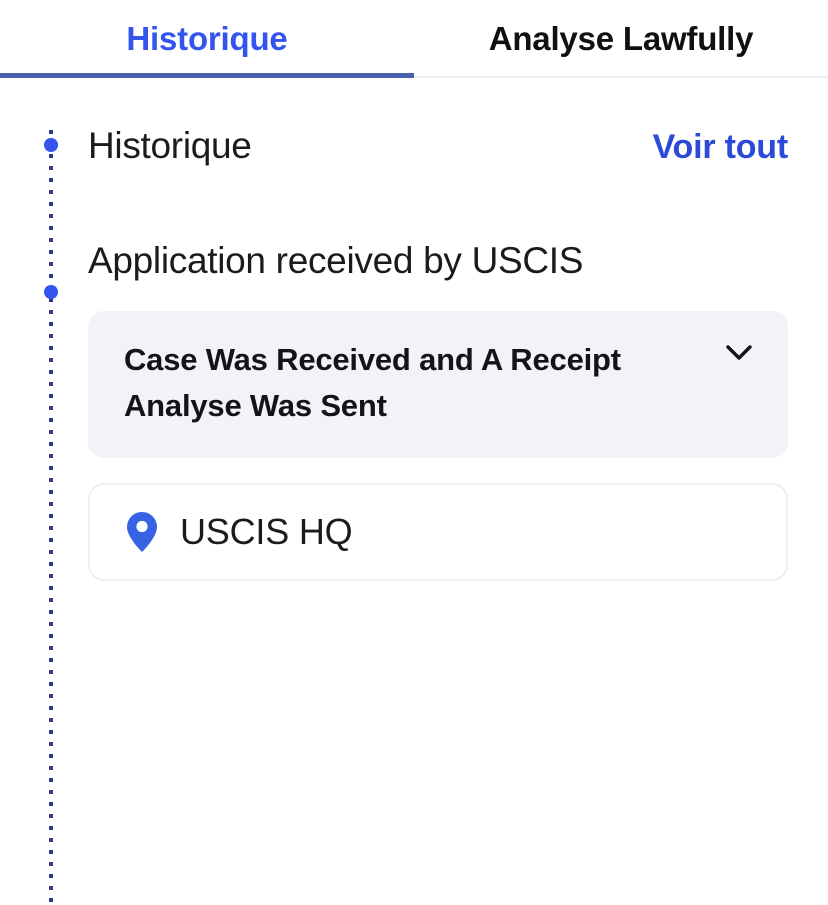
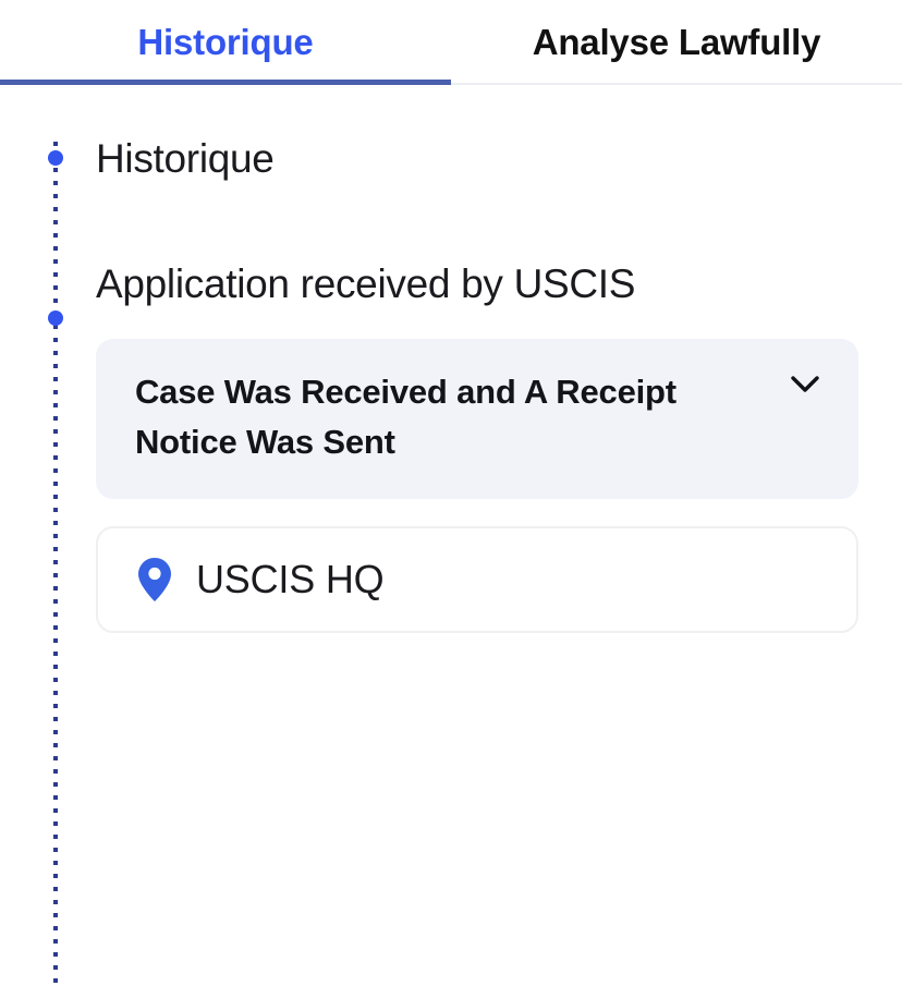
  Historique
  Analyse Lawfully
  Historique
- Voir tout
  Application received by USCIS
- Case Was Received and A Receipt Analyse Was Sent
+ Case Was Received and A Receipt Notice Was Sent
  USCIS HQ
